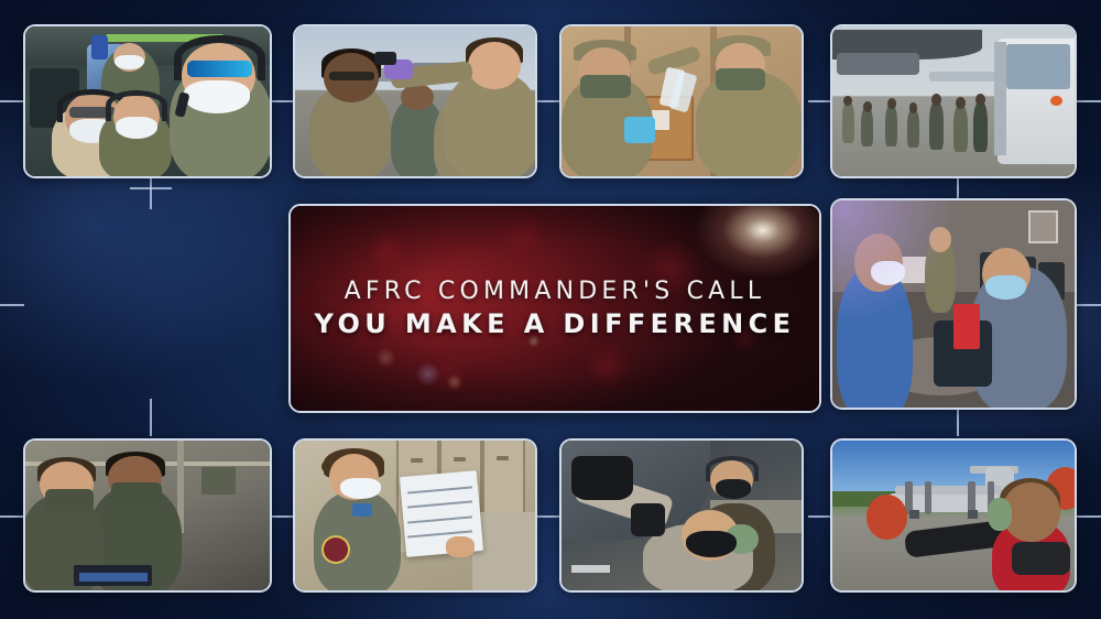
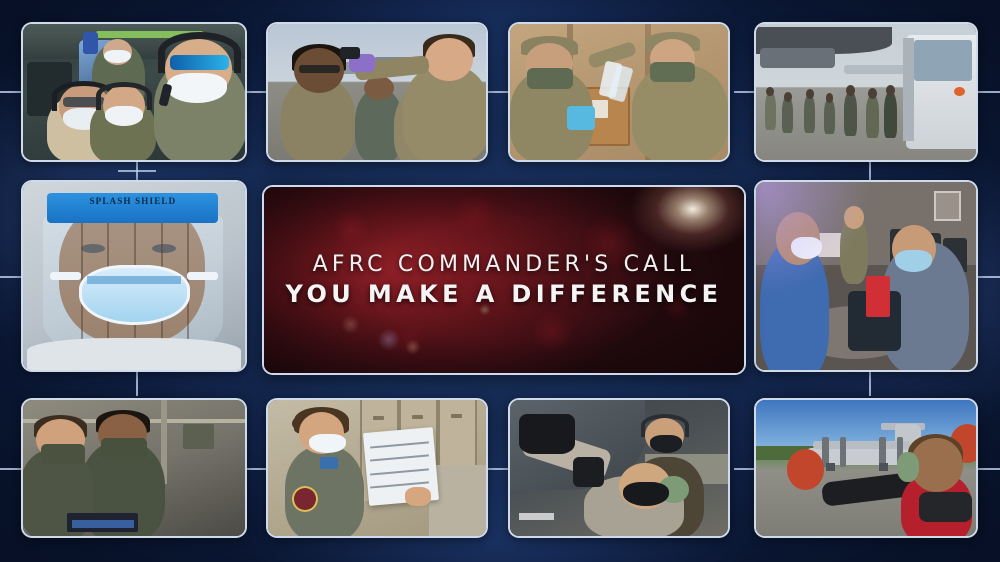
+ SPLASH SHIELD
  AFRC COMMANDER'S CALL
  YOU MAKE A DIFFERENCE
